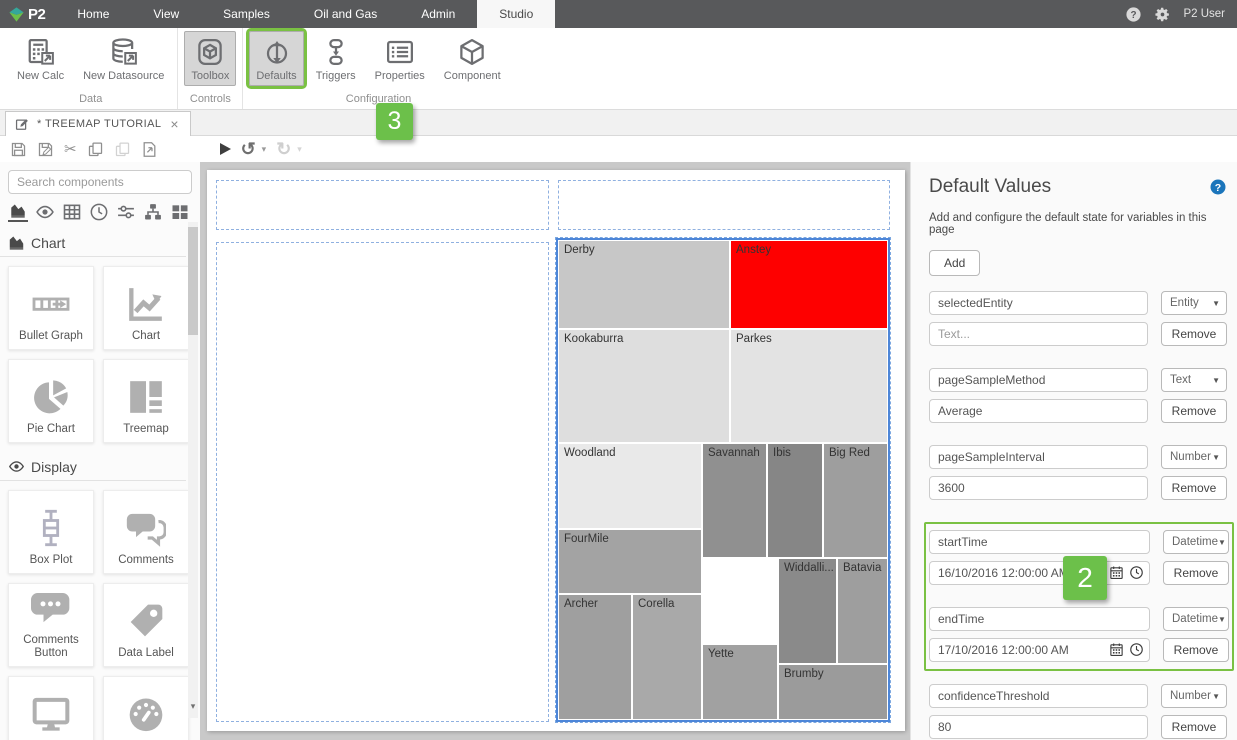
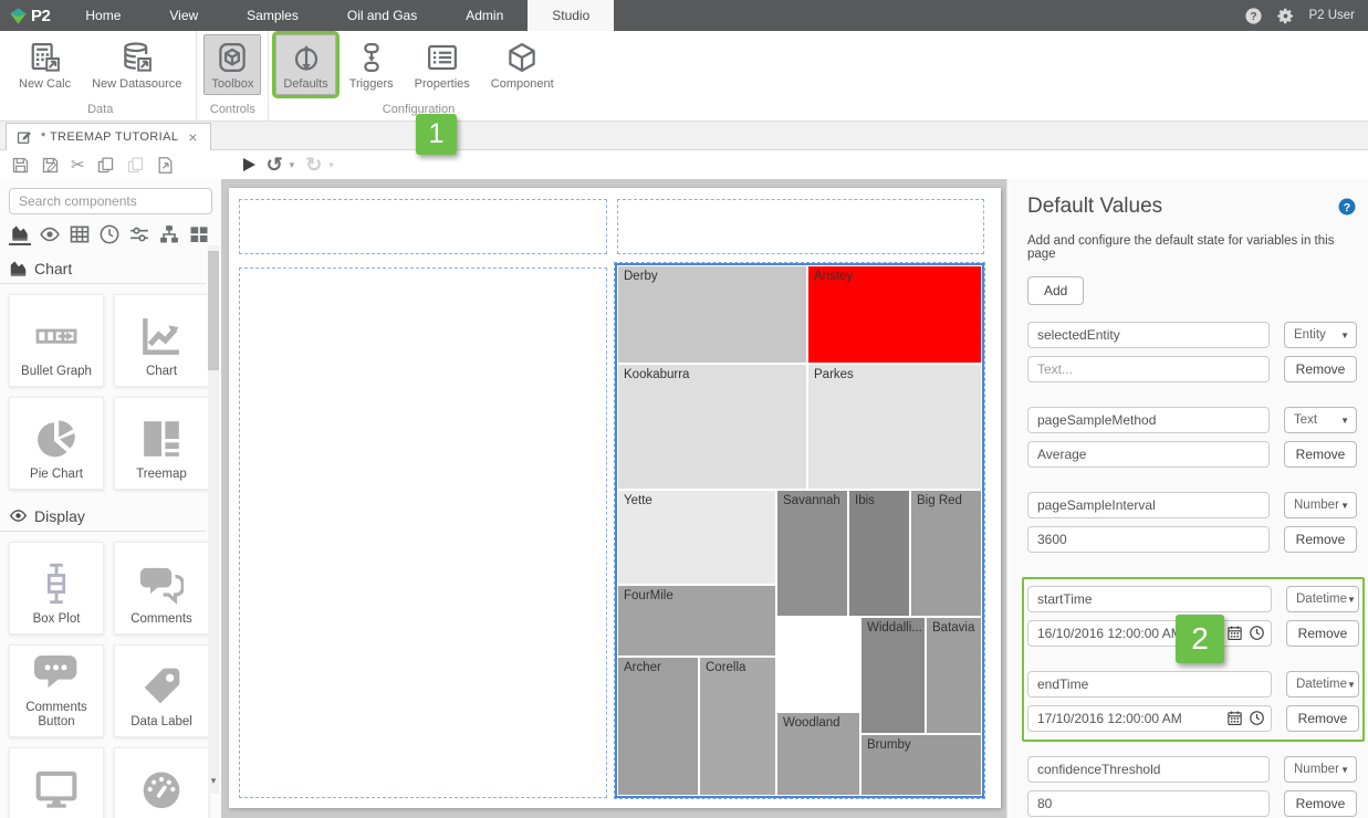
  P2
  Home
  View
  Samples
  Oil and Gas
  Admin
  Studio
  ?
  P2 User
  New Calc
  New Datasource
  Data
  Toolbox
  Controls
  Defaults
  Triggers
  Properties
  Component
  Configuration
  * TREEMAP TUTORIAL
  ×
  ✂
  ↺
  ▾
  ↻
  ▾
  Search components
  Chart
  Bullet Graph
  Chart
  Pie Chart
  Treemap
  Display
  Box Plot
  Comments
  Comments Button
  Data Label
  ▾
  Derby
  Anstey
  Kookaburra
  Parkes
- Woodland
+ Yette
  Savannah
  Ibis
  Big Red
  FourMile
  Widdalli...
  Batavia
  Archer
  Corella
- Yette
+ Woodland
  Brumby
  Default Values
  ?
  Add and configure the default state for variables in this page
  Add
  selectedEntity
  Entity
  ▼
  Text...
  Remove
  pageSampleMethod
  Text
  ▼
  Average
  Remove
  pageSampleInterval
  Number
  ▼
  3600
  Remove
  startTime
  Datetime
  ▼
  16/10/2016 12:00:00 A
  Remove
  endTime
  Datetime
  ▼
  17/10/2016 12:00:00 AM
  Remove
  confidenceThreshold
  Number
  ▼
  80
  Remove
- 3
+ 1
  2
